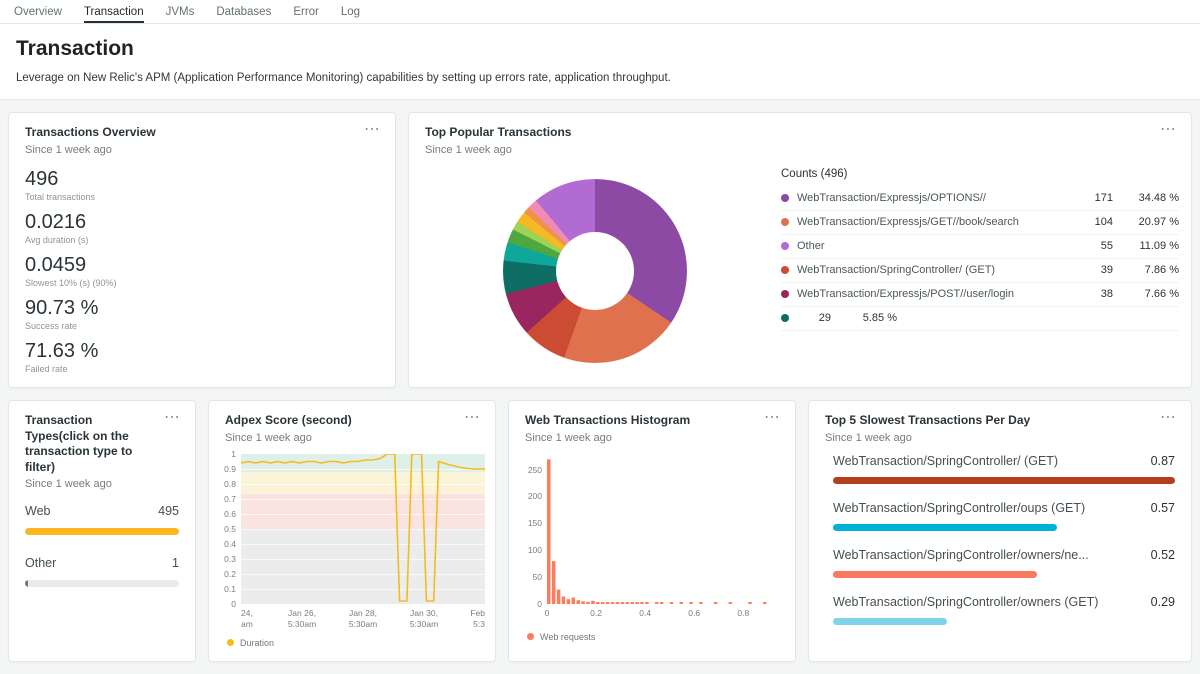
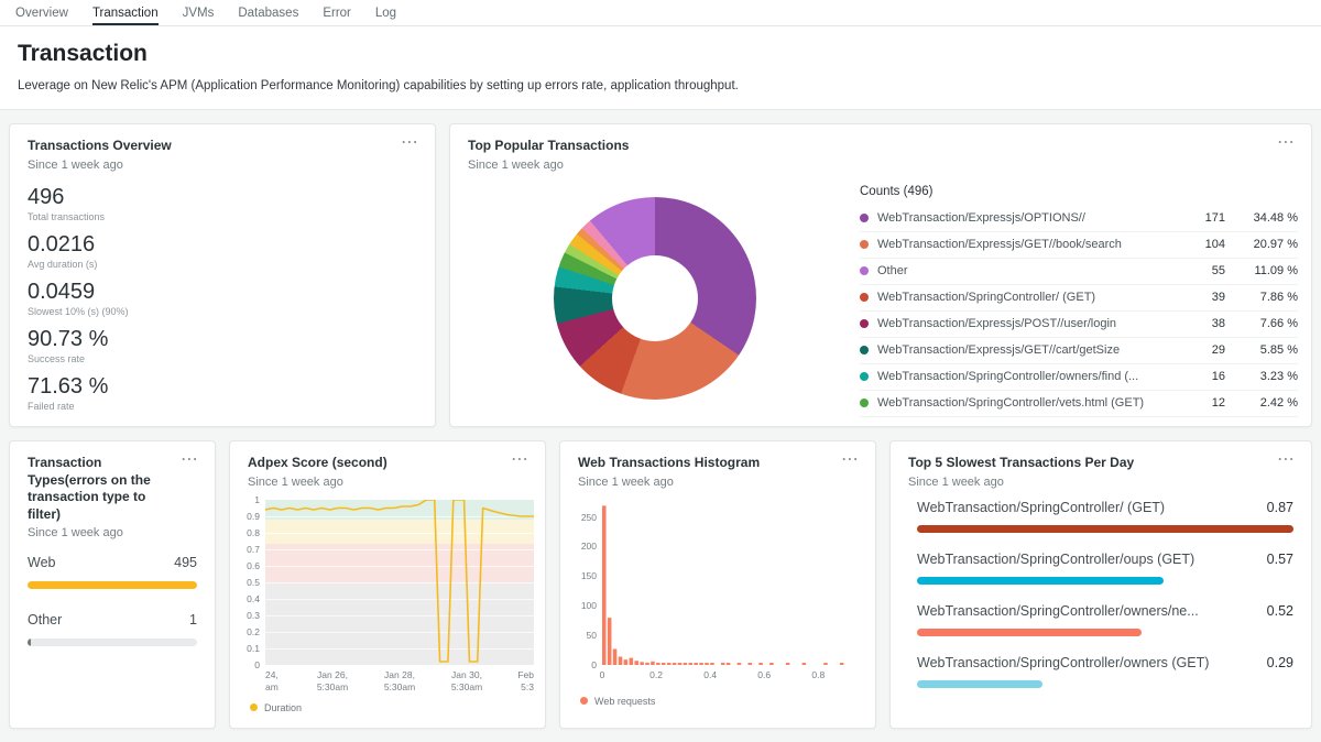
  Overview
  Transaction
  JVMs
  Databases
  Error
  Log
  Transaction
  Leverage on New Relic's APM (Application Performance Monitoring) capabilities by setting up errors rate, application throughput.
  Transactions Overview
  Since 1 week ago
  ⋯
  496
  Total transactions
  0.0216
  Avg duration (s)
  0.0459
  Slowest 10% (s) (90%)
  90.73 %
  Success rate
  71.63 %
  Failed rate
  Top Popular Transactions
  Since 1 week ago
  ⋯
  Counts (496)
  WebTransaction/Expressjs/OPTIONS//
  171
  34.48 %
  WebTransaction/Expressjs/GET//book/search
  104
  20.97 %
  Other
  55
  11.09 %
  WebTransaction/SpringController/ (GET)
  39
  7.86 %
  WebTransaction/Expressjs/POST//user/login
  38
  7.66 %
+ WebTransaction/Expressjs/GET//cart/getSize
  29
  5.85 %
+ WebTransaction/SpringController/owners/find (...
+ 16
+ 3.23 %
+ WebTransaction/SpringController/vets.html (GET)
+ 12
+ 2.42 %
- Transaction Types(click on the transaction type to filter)
+ Transaction Types(errors on the transaction type to filter)
  Since 1 week ago
  ⋯
  Web
  495
  Other
  1
  Adpex Score (second)
  Since 1 week ago
  ⋯
  1
  0.9
  0.8
  0.7
  0.6
  0.5
  0.4
  0.3
  0.2
  0.1
  0
  24,
  am
  Jan 26,
  5:30am
  Jan 28,
  5:30am
  Jan 30,
  5:30am
  Feb
  5:3
  Duration
  Web Transactions Histogram
  Since 1 week ago
  ⋯
  0
  50
  100
  150
  200
  250
  0
  0.2
  0.4
  0.6
  0.8
  Web requests
  Top 5 Slowest Transactions Per Day
  Since 1 week ago
  ⋯
  WebTransaction/SpringController/ (GET)
  0.87
  WebTransaction/SpringController/oups (GET)
  0.57
  WebTransaction/SpringController/owners/ne...
  0.52
  WebTransaction/SpringController/owners (GET)
  0.29
